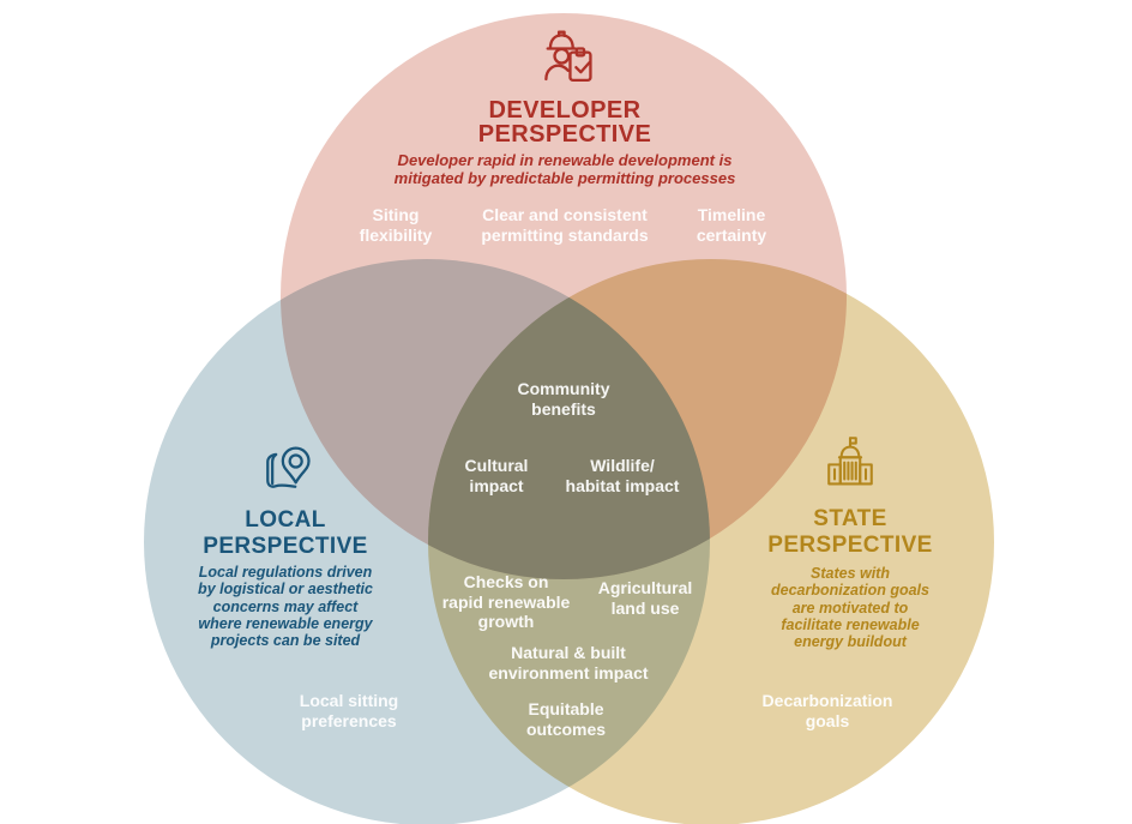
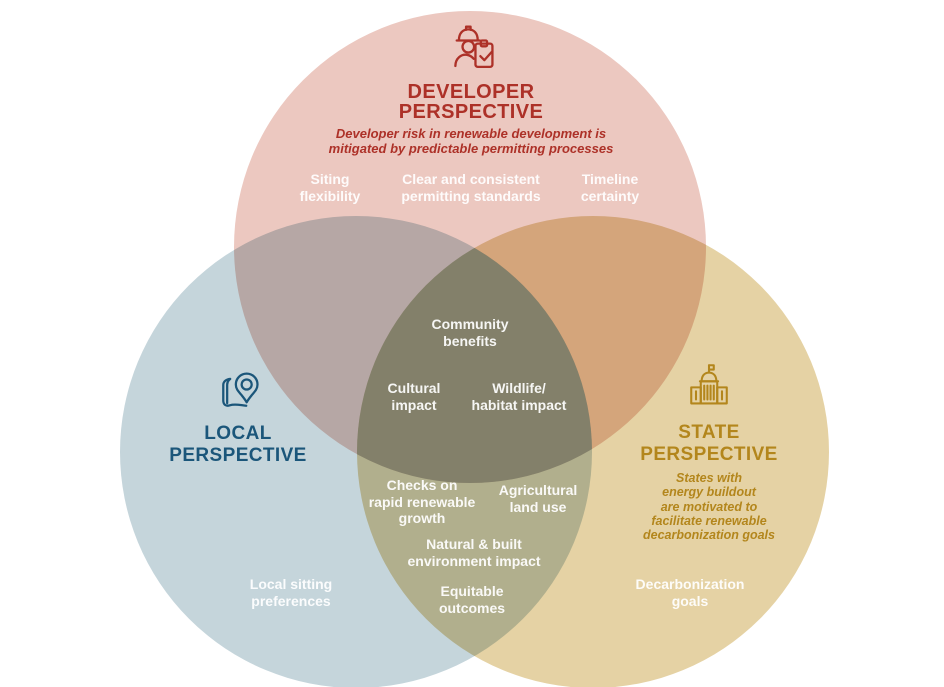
  DEVELOPER
  PERSPECTIVE
- Developer rapid in renewable development is
+ Developer risk in renewable development is
  mitigated by predictable permitting processes
  Siting
  flexibility
  Clear and consistent
  permitting standards
  Timeline
  certainty
  Community
  benefits
  Cultural
  impact
  Wildlife/
  habitat impact
  LOCAL
  PERSPECTIVE
- Local regulations driven
- by logistical or aesthetic
- concerns may affect
- where renewable energy
- projects can be sited
  Local sitting
  preferences
  STATE
  PERSPECTIVE
  States with
- decarbonization goals
+ energy buildout
  are motivated to
  facilitate renewable
- energy buildout
+ decarbonization goals
  Decarbonization
  goals
  Checks on
  rapid renewable
  growth
  Agricultural
  land use
  Natural & built
  environment impact
  Equitable
  outcomes
